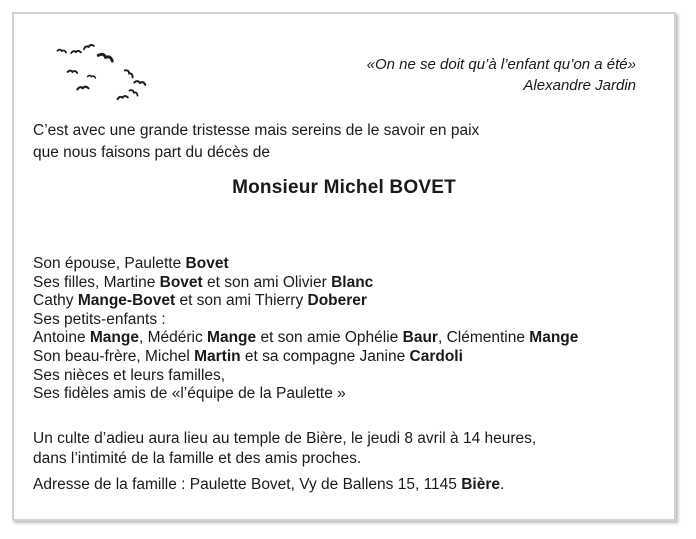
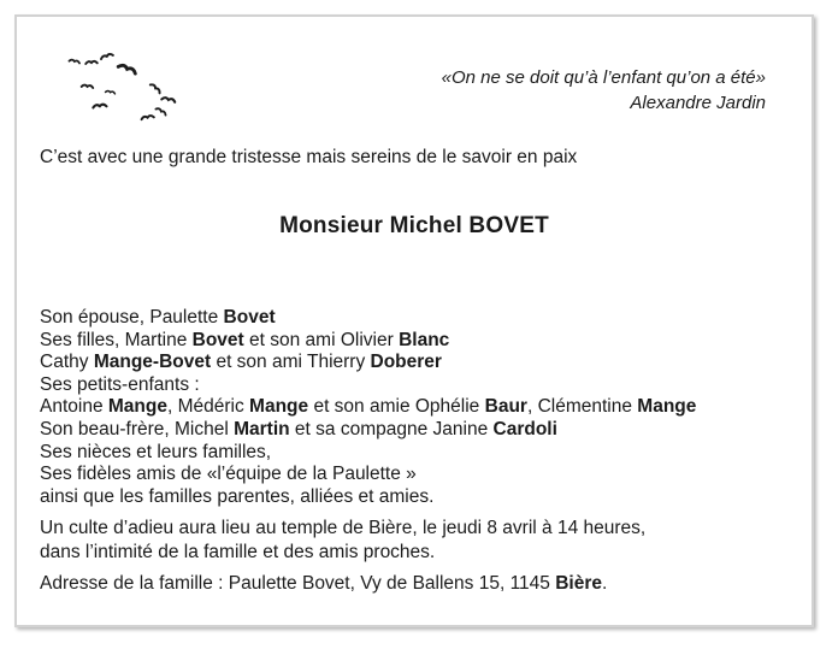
  «On ne se doit qu’à l’enfant qu’on a été»
  Alexandre Jardin
  C’est avec une grande tristesse mais sereins de le savoir en paix
- que nous faisons part du décès de
  Monsieur Michel BOVET
  Son épouse, Paulette Bovet
  Ses filles, Martine Bovet et son ami Olivier Blanc
  Cathy Mange-Bovet et son ami Thierry Doberer
  Ses petits-enfants :
  Antoine Mange, Médéric Mange et son amie Ophélie Baur, Clémentine Mange
  Son beau-frère, Michel Martin et sa compagne Janine Cardoli
  Ses nièces et leurs familles,
  Ses fidèles amis de «l’équipe de la Paulette »
+ ainsi que les familles parentes, alliées et amies.
  Un culte d’adieu aura lieu au temple de Bière, le jeudi 8 avril à 14 heures,
  dans l’intimité de la famille et des amis proches.
  Adresse de la famille : Paulette Bovet, Vy de Ballens 15, 1145 Bière.
